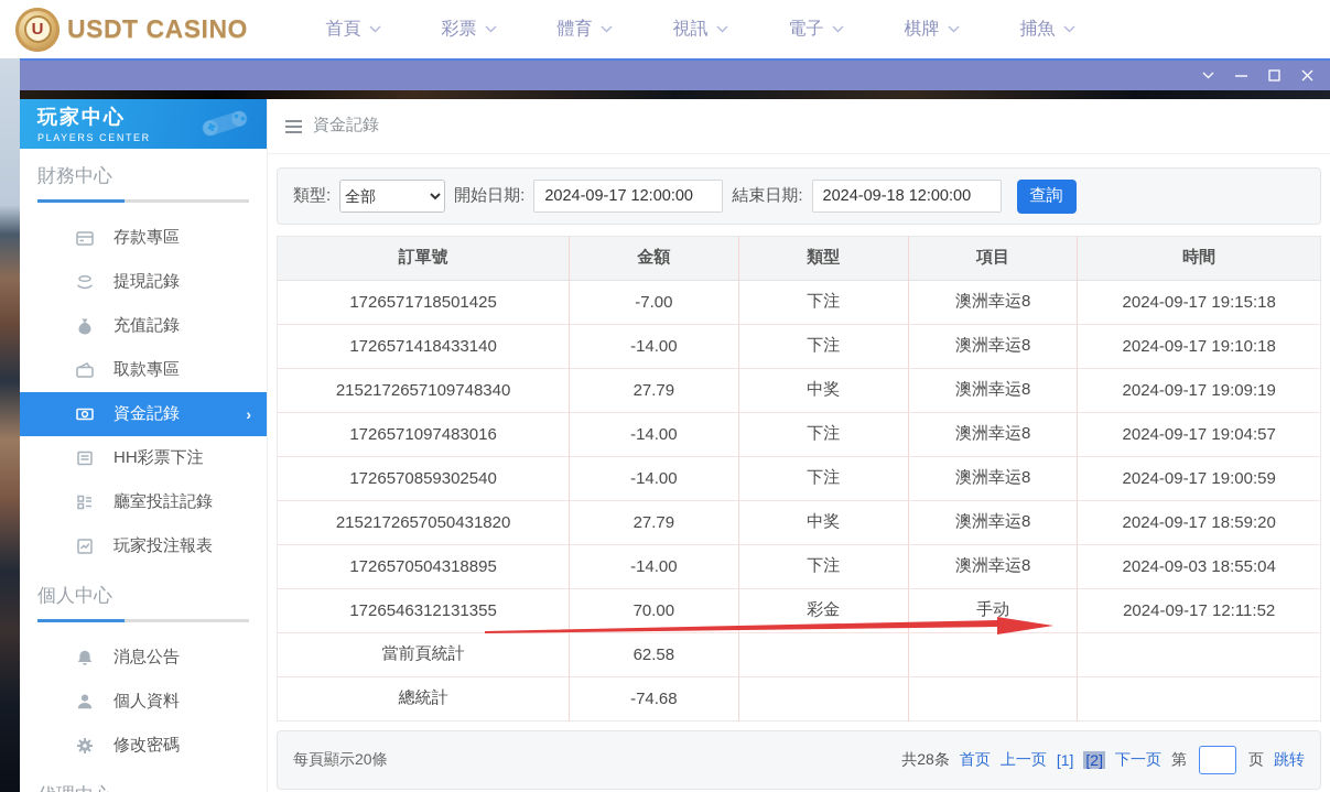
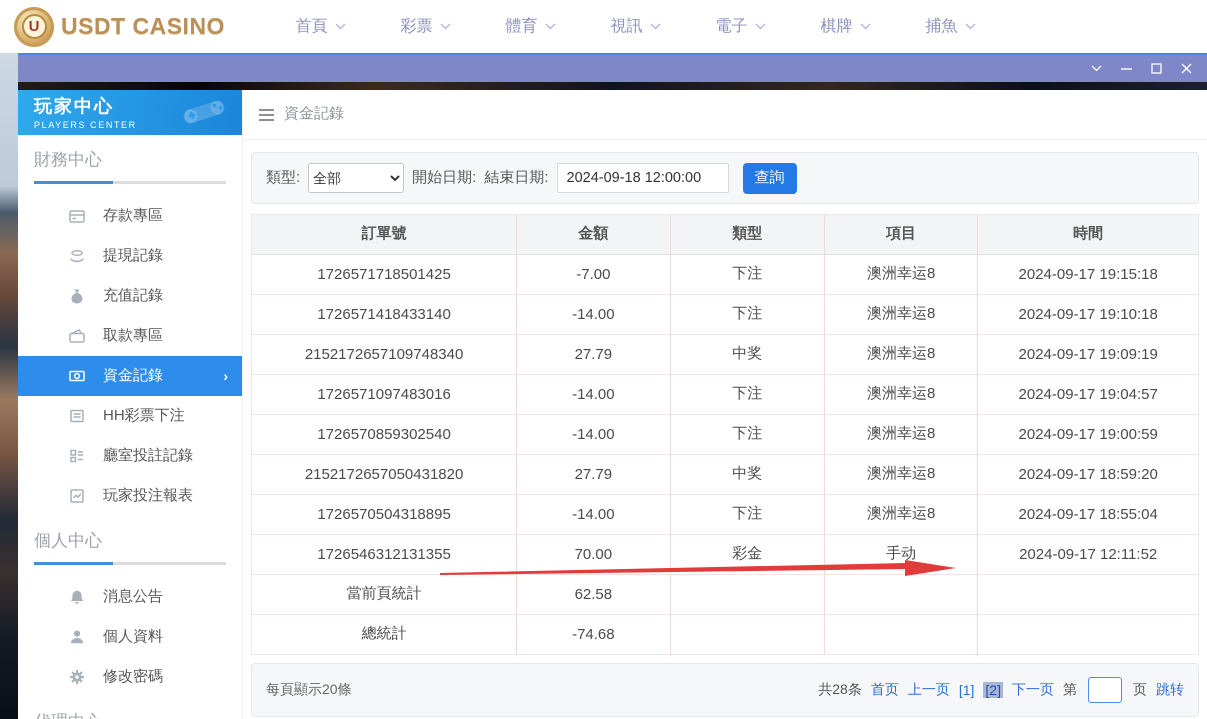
  U
  USDT CASINO
  首頁
  彩票
  體育
  視訊
  電子
  棋牌
  捕魚
  玩家中心
  PLAYERS CENTER
  財務中心
  存款專區
  提現記錄
  充值記錄
  取款專區
  資金記錄
  ›
  HH彩票下注
  廳室投註記錄
  玩家投注報表
  個人中心
  消息公告
  個人資料
  修改密碼
  資金記錄
  類型:
  全部
  開始日期:
- 2024-09-17 12:00:00
  結束日期:
  2024-09-18 12:00:00
  查詢
  訂單號	金額	類型	項目	時間
  1726571718501425	-7.00	下注	澳洲幸运8	2024-09-17 19:15:18
  1726571418433140	-14.00	下注	澳洲幸运8	2024-09-17 19:10:18
  2152172657109748340	27.79	中奖	澳洲幸运8	2024-09-17 19:09:19
  1726571097483016	-14.00	下注	澳洲幸运8	2024-09-17 19:04:57
  1726570859302540	-14.00	下注	澳洲幸运8	2024-09-17 19:00:59
  2152172657050431820	27.79	中奖	澳洲幸运8	2024-09-17 18:59:20
- 1726570504318895	-14.00	下注	澳洲幸运8	2024-09-03 18:55:04
+ 1726570504318895	-14.00	下注	澳洲幸运8	2024-09-17 18:55:04
  1726546312131355	70.00	彩金	手动	2024-09-17 12:11:52
  當前頁統計	62.58
  總統計	-74.68
  每頁顯示20條
  共28条
  首页
  上一页
  [1]
  [2]
  下一页
  第
  页
  跳转
